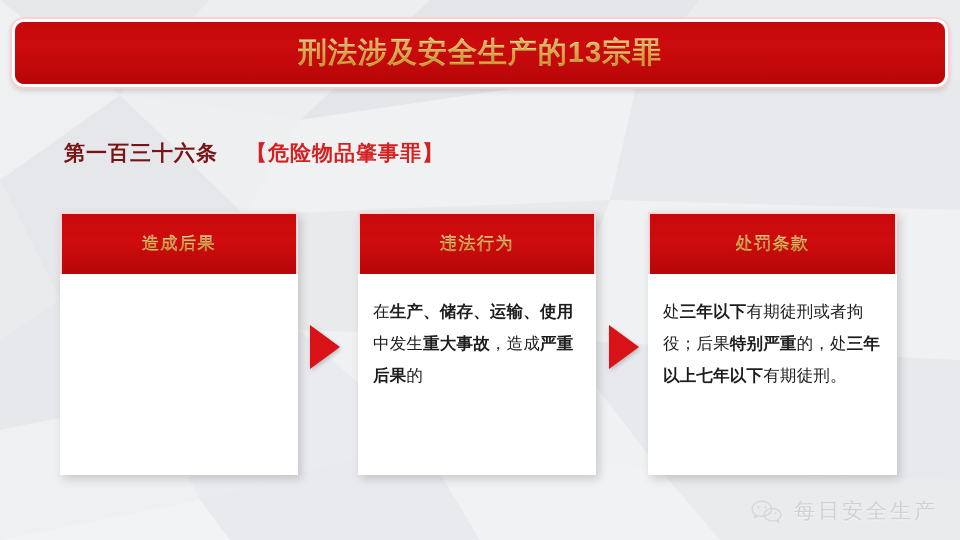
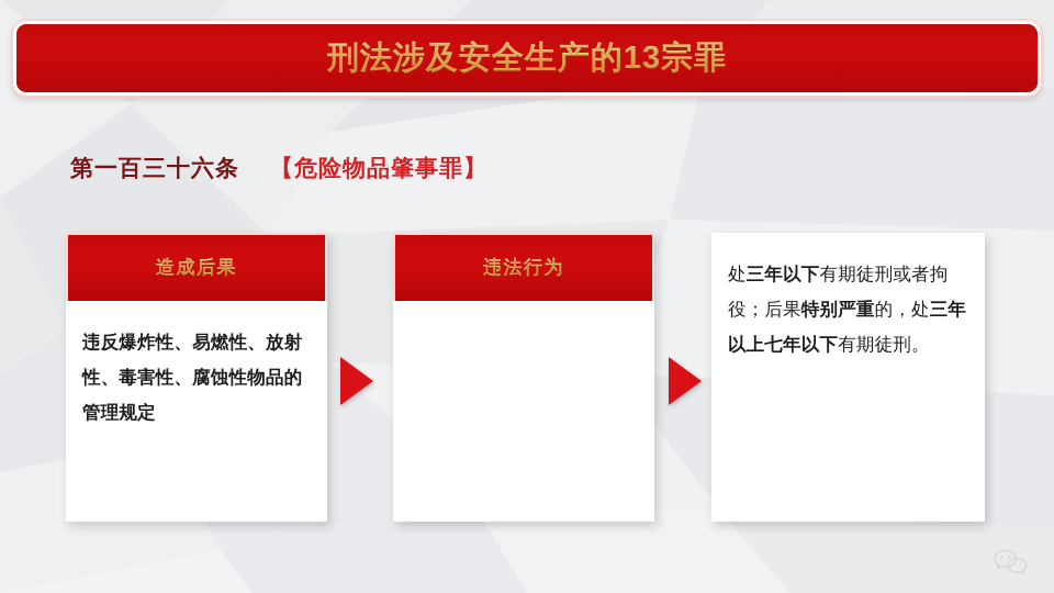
  刑法涉及安全生产的13宗罪
  第一百三十六条 【危险物品肇事罪】
  造成后果
+ 违反爆炸性、易燃性、放射性、毒害性、腐蚀性物品的管理规定
  违法行为
- 在生产、储存、运输、使用中发生重大事故，造成严重后果的
- 处罚条款
  处三年以下有期徒刑或者拘役；后果特别严重的，处三年以上七年以下有期徒刑。
- 每日安全生产
